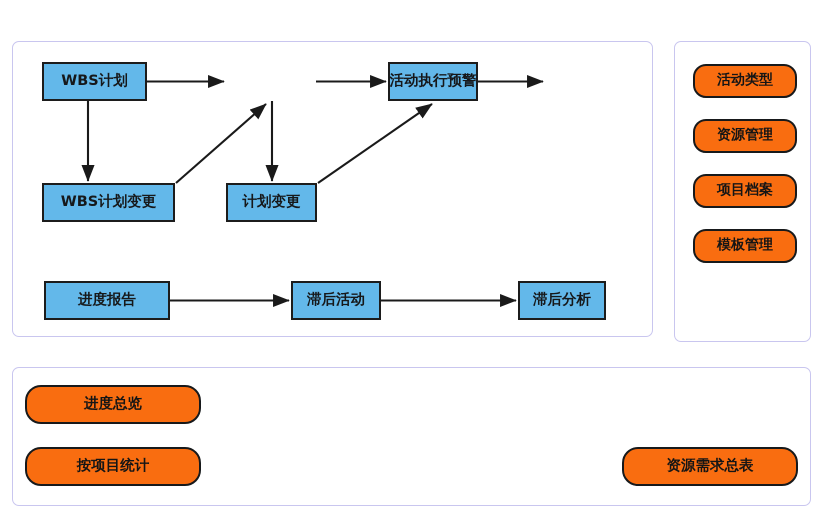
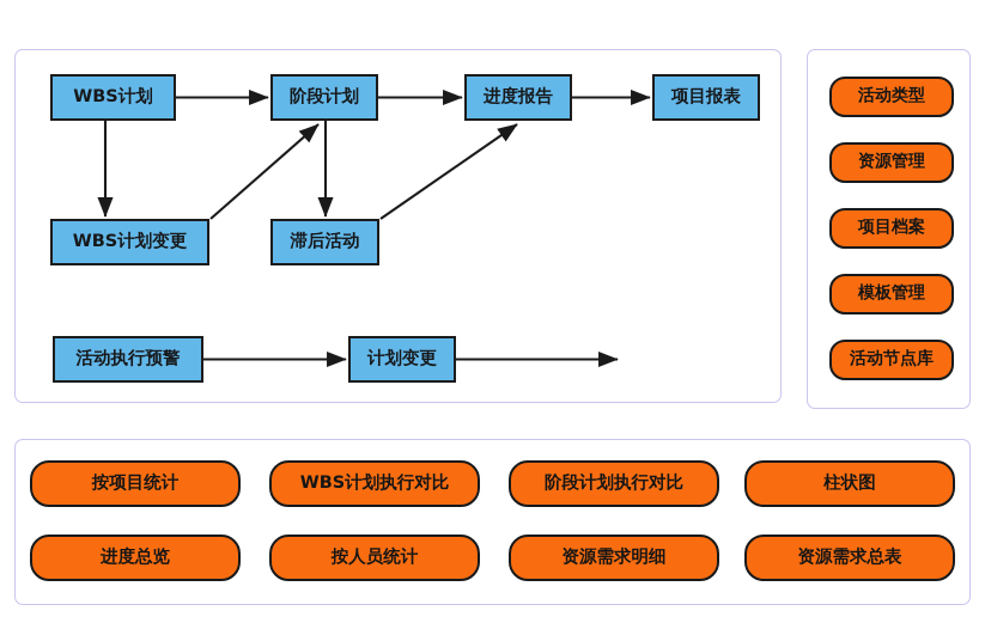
  WBS计划
+ 阶段计划
- 活动执行预警
+ 进度报告
+ 项目报表
  WBS计划变更
- 计划变更
+ 滞后活动
- 进度报告
+ 活动执行预警
- 滞后活动
+ 计划变更
- 滞后分析
  活动类型
  资源管理
  项目档案
  模板管理
+ 活动节点库
- 进度总览
+ 按项目统计
+ WBS计划执行对比
+ 阶段计划执行对比
+ 柱状图
- 按项目统计
+ 进度总览
+ 按人员统计
+ 资源需求明细
  资源需求总表
